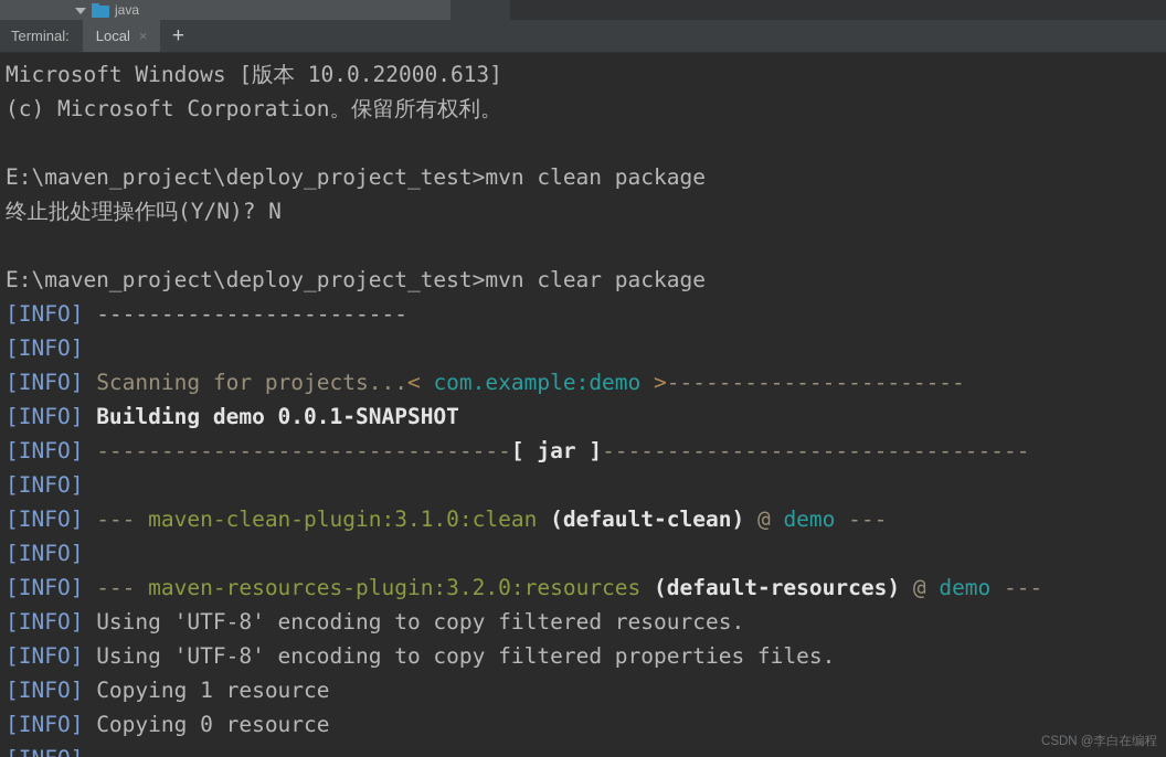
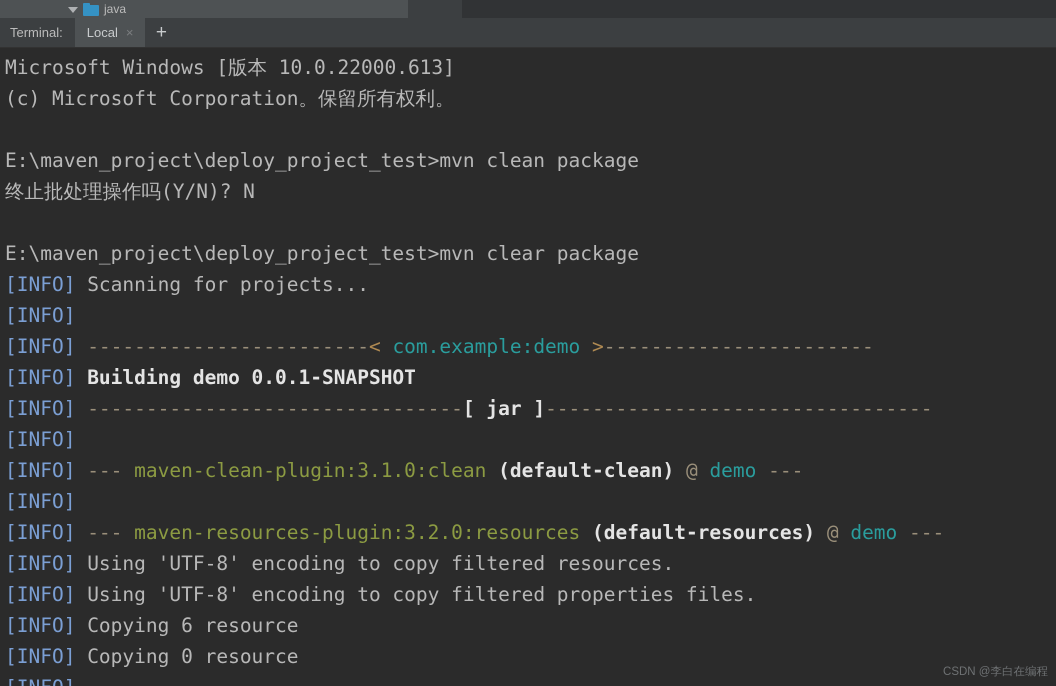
  java
  Terminal:
  Local
  ×
  +
  Microsoft Windows [版本 10.0.22000.613]
  (c) Microsoft Corporation。保留所有权利。
  E:\maven_project\deploy_project_test>mvn clean package
  终止批处理操作吗(Y/N)? N
  E:\maven_project\deploy_project_test>mvn clear package
- [INFO] ------------------------
+ [INFO] Scanning for projects...
  [INFO]
- [INFO] Scanning for projects...< com.example:demo >-----------------------
+ [INFO] ------------------------< com.example:demo >-----------------------
  [INFO] Building demo 0.0.1-SNAPSHOT
  [INFO] --------------------------------[ jar ]---------------------------------
  [INFO]
  [INFO] --- maven-clean-plugin:3.1.0:clean (default-clean) @ demo ---
  [INFO]
  [INFO] --- maven-resources-plugin:3.2.0:resources (default-resources) @ demo ---
  [INFO] Using 'UTF-8' encoding to copy filtered resources.
  [INFO] Using 'UTF-8' encoding to copy filtered properties files.
- [INFO] Copying 1 resource
+ [INFO] Copying 6 resource
  [INFO] Copying 0 resource
  CSDN @李白在编程
